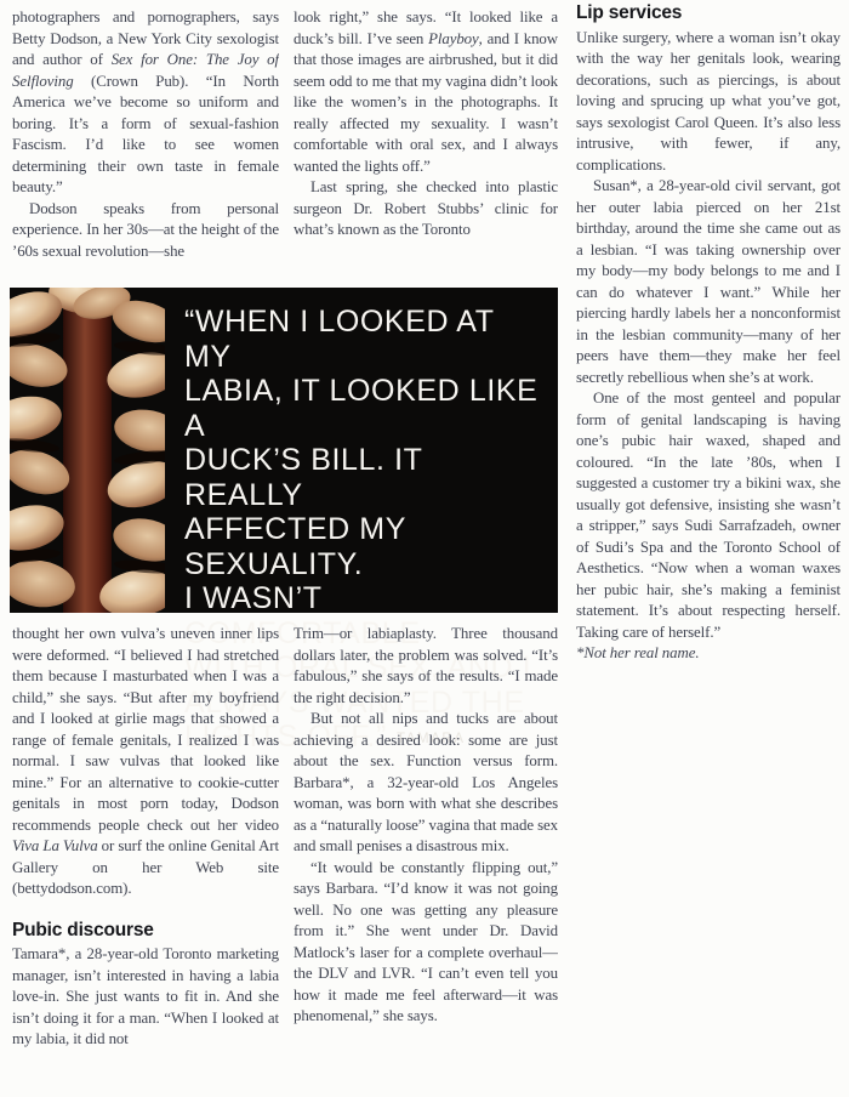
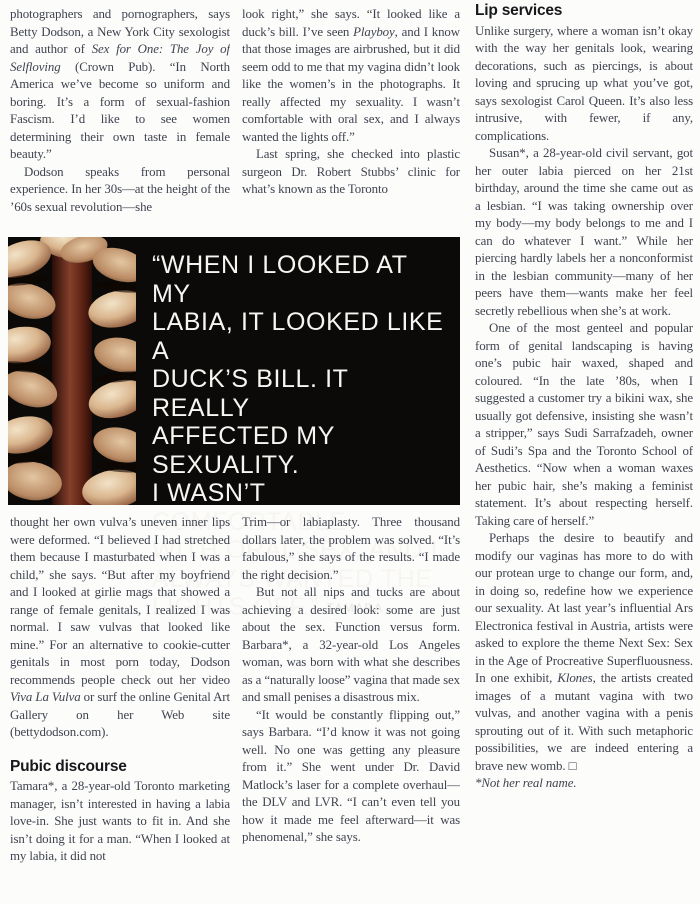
  photographers and pornographers, says Betty Dodson, a New York City sexologist and author of Sex for One: The Joy of Selfloving (Crown Pub). “In North America we’ve become so uniform and boring. It’s a form of sexual-fashion Fascism. I’d like to see women determining their own taste in female beauty.”
  Dodson speaks from personal experience. In her 30s—at the height of the ’60s sexual revolution—she
  look right,” she says. “It looked like a duck’s bill. I’ve seen Playboy, and I know that those images are airbrushed, but it did seem odd to me that my vagina didn’t look like the women’s in the photographs. It really affected my sexuality. I wasn’t comfortable with oral sex, and I always wanted the lights off.”
  Last spring, she checked into plastic surgeon Dr. Robert Stubbs’ clinic for what’s known as the Toronto
  Lip services
  Unlike surgery, where a woman isn’t okay with the way her genitals look, wearing decorations, such as piercings, is about loving and sprucing up what you’ve got, says sexologist Carol Queen. It’s also less intrusive, with fewer, if any, complications.
- Susan*, a 28-year-old civil servant, got her outer labia pierced on her 21st birthday, around the time she came out as a lesbian. “I was taking ownership over my body—my body belongs to me and I can do whatever I want.” While her piercing hardly labels her a nonconformist in the lesbian community—many of her peers have them—they make her feel secretly rebellious when she’s at work.
+ Susan*, a 28-year-old civil servant, got her outer labia pierced on her 21st birthday, around the time she came out as a lesbian. “I was taking ownership over my body—my body belongs to me and I can do whatever I want.” While her piercing hardly labels her a nonconformist in the lesbian community—many of her peers have them—wants make her feel secretly rebellious when she’s at work.
  One of the most genteel and popular form of genital landscaping is having one’s pubic hair waxed, shaped and coloured. “In the late ’80s, when I suggested a customer try a bikini wax, she usually got defensive, insisting she wasn’t a stripper,” says Sudi Sarrafzadeh, owner of Sudi’s Spa and the Toronto School of Aesthetics. “Now when a woman waxes her pubic hair, she’s making a feminist statement. It’s about respecting herself. Taking care of herself.”
+ Perhaps the desire to beautify and modify our vaginas has more to do with our protean urge to change our form, and, in doing so, redefine how we experience our sexuality. At last year’s influential Ars Electronica festival in Austria, artists were asked to explore the theme Next Sex: Sex in the Age of Procreative Superfluousness. In one exhibit, Klones, the artists created images of a mutant vagina with two vulvas, and another vagina with a penis sprouting out of it. With such metaphoric possibilities, we are indeed entering a brave new womb. □
  *Not her real name.
  “WHEN I LOOKED AT MY
  LABIA, IT LOOKED LIKE A
  DUCK’S BILL. IT REALLY
  AFFECTED MY SEXUALITY.
  I WASN’T COMFORTABLE
  WITH ORAL SEX, AND I
  ALWAYS WANTED THE
  LIGHTS OFF.” TAMARA
  thought her own vulva’s uneven inner lips were deformed. “I believed I had stretched them because I masturbated when I was a child,” she says. “But after my boyfriend and I looked at girlie mags that showed a range of female genitals, I realized I was normal. I saw vulvas that looked like mine.” For an alternative to cookie-cutter genitals in most porn today, Dodson recommends people check out her video Viva La Vulva or surf the online Genital Art Gallery on her Web site (bettydodson.com).
  Pubic discourse
  Tamara*, a 28-year-old Toronto marketing manager, isn’t interested in having a labia love-in. She just wants to fit in. And she isn’t doing it for a man. “When I looked at my labia, it did not
  Trim—or labiaplasty. Three thousand dollars later, the problem was solved. “It’s fabulous,” she says of the results. “I made the right decision.”
  But not all nips and tucks are about achieving a desired look: some are just about the sex. Function versus form. Barbara*, a 32-year-old Los Angeles woman, was born with what she describes as a “naturally loose” vagina that made sex and small penises a disastrous mix.
  “It would be constantly flipping out,” says Barbara. “I’d know it was not going well. No one was getting any pleasure from it.” She went under Dr. David Matlock’s laser for a complete overhaul—the DLV and LVR. “I can’t even tell you how it made me feel afterward—it was phenomenal,” she says.
